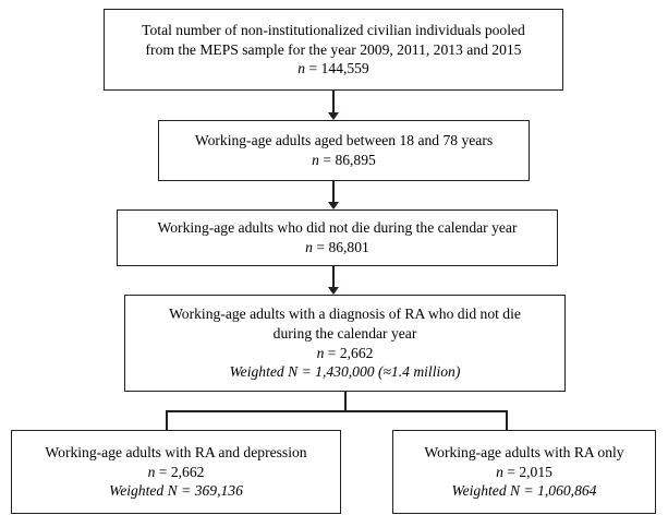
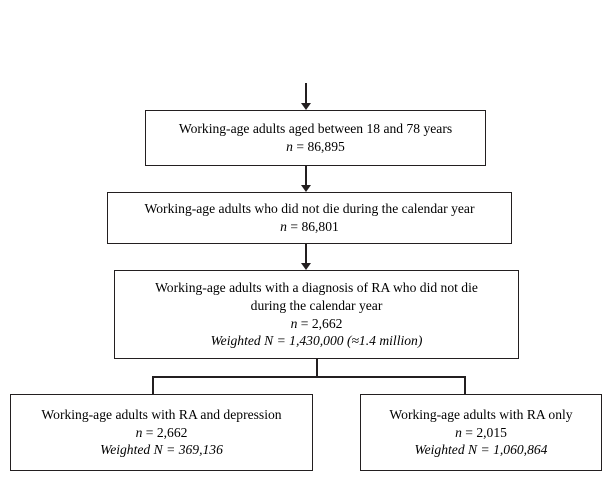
- Total number of non-institutionalized civilian individuals pooled
- from the MEPS sample for the year 2009, 2011, 2013 and 2015
- n = 144,559
  Working-age adults aged between 18 and 78 years
  n = 86,895
  Working-age adults who did not die during the calendar year
  n = 86,801
  Working-age adults with a diagnosis of RA who did not die
  during the calendar year
  n = 2,662
  Weighted N = 1,430,000 (≈1.4 million)
  Working-age adults with RA and depression
  n = 2,662
  Weighted N = 369,136
  Working-age adults with RA only
  n = 2,015
  Weighted N = 1,060,864
